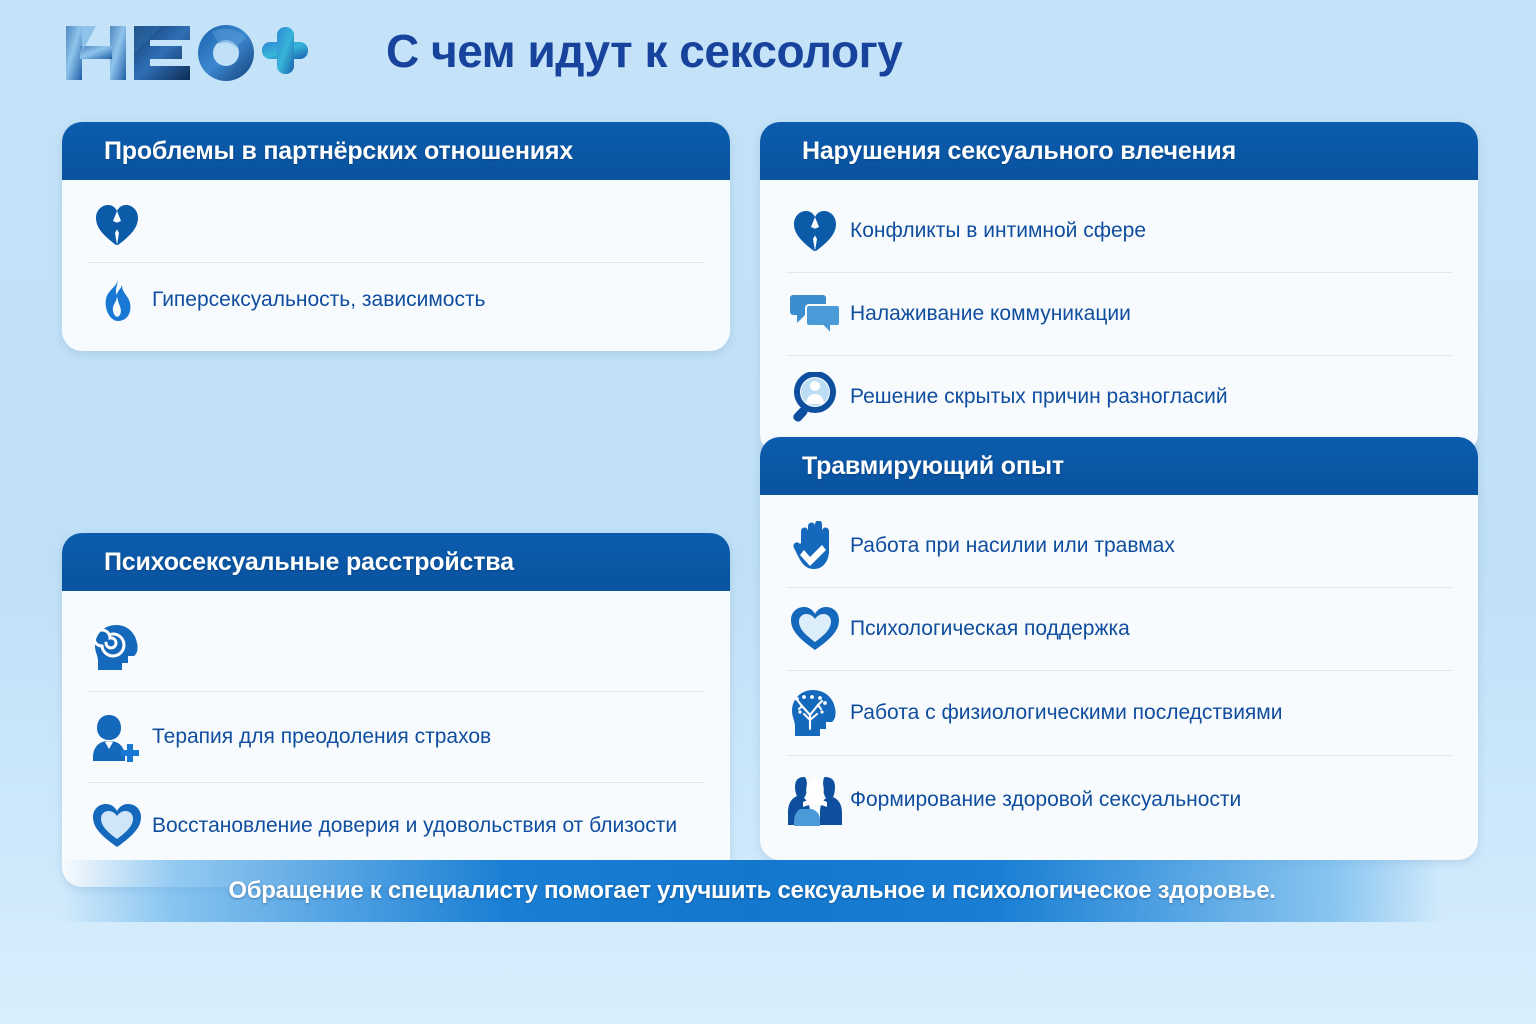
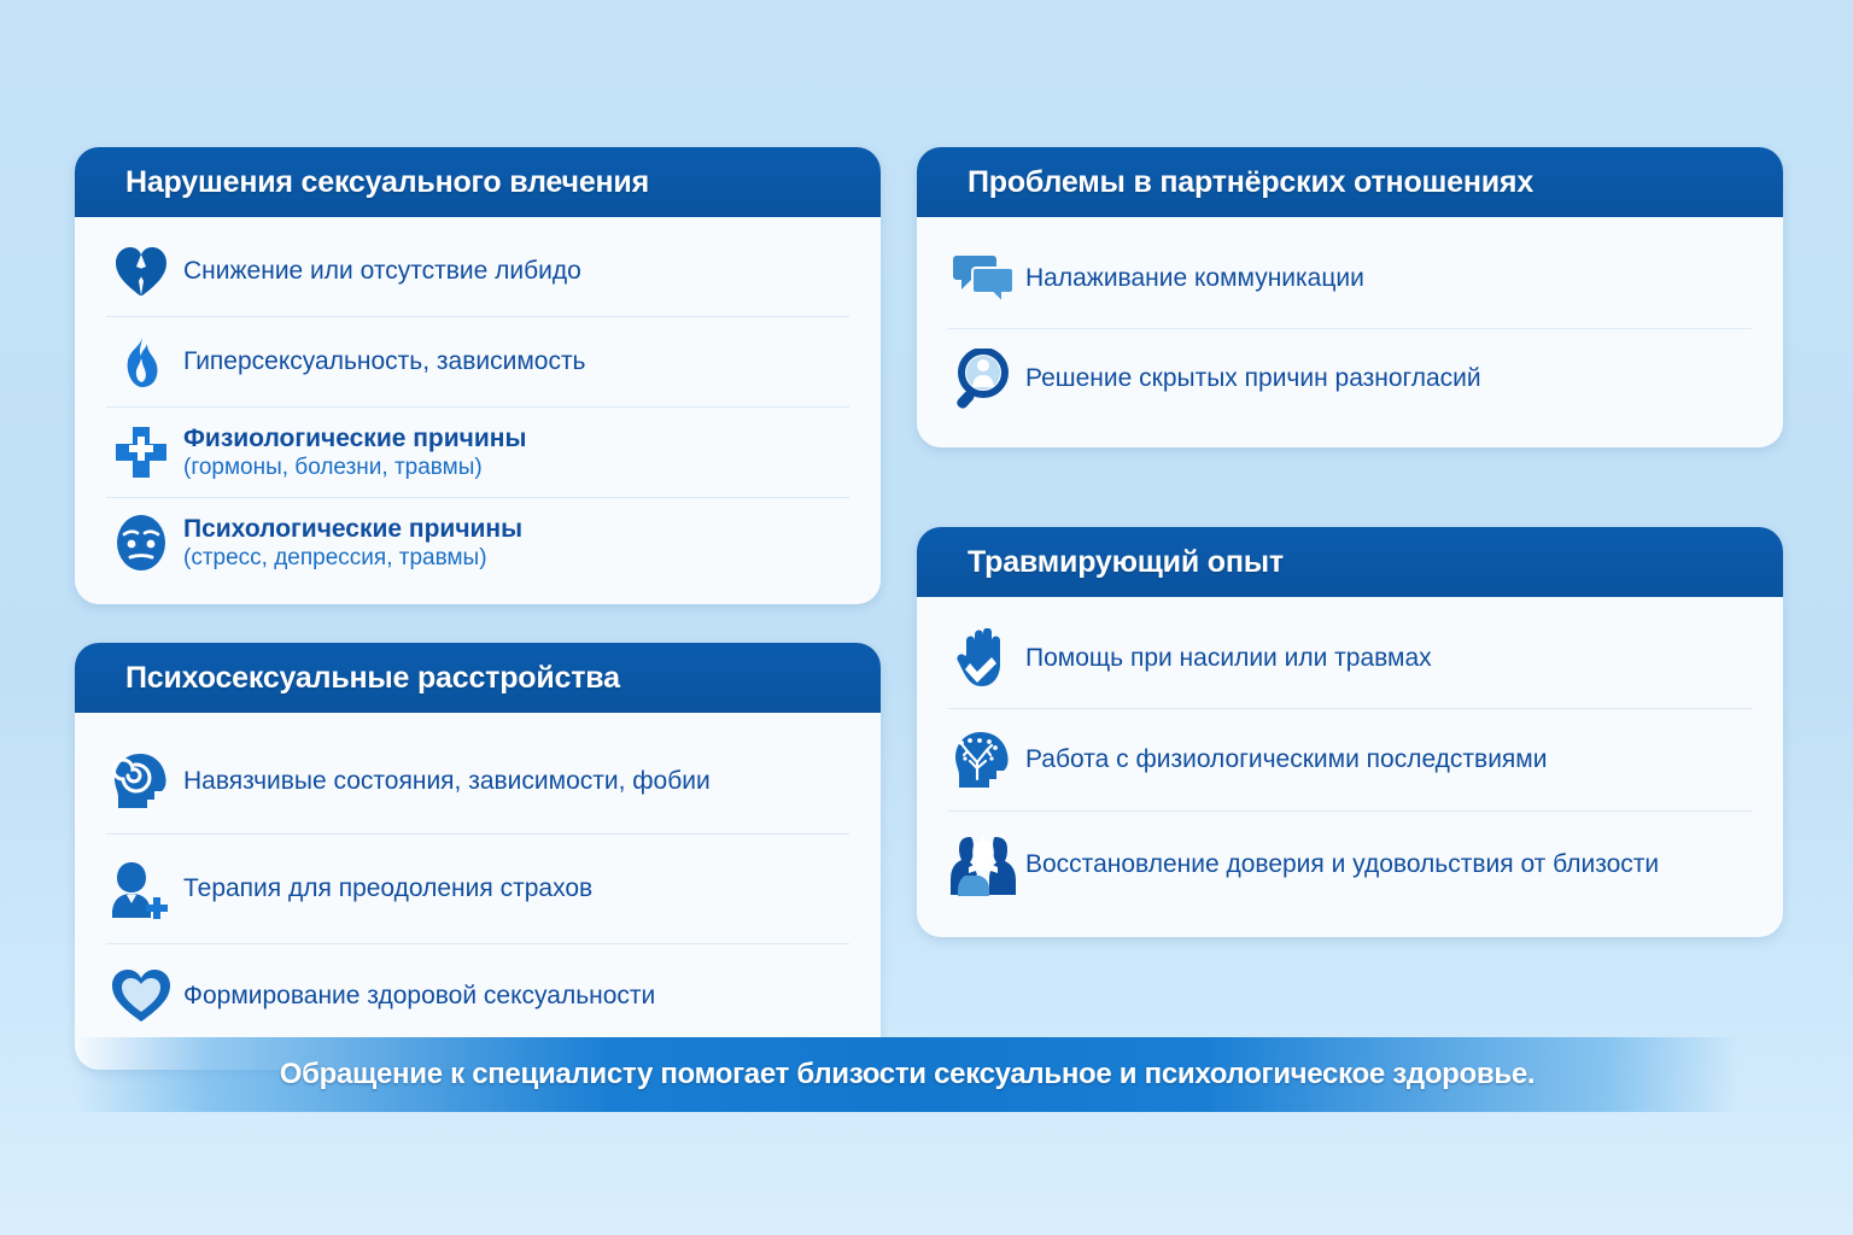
- С чем идут к сексологу
- Проблемы в партнёрских отношениях
+ Нарушения сексуального влечения
+ Снижение или отсутствие либидо
  Гиперсексуальность, зависимость
+ Физиологические причины
+ (гормоны, болезни, травмы)
+ Психологические причины
+ (стресс, депрессия, травмы)
  Психосексуальные расстройства
+ Навязчивые состояния, зависимости, фобии
  Терапия для преодоления страхов
- Восстановление доверия и удовольствия от близости
+ Формирование здоровой сексуальности
- Нарушения сексуального влечения
+ Проблемы в партнёрских отношениях
- Конфликты в интимной сфере
  Налаживание коммуникации
  Решение скрытых причин разногласий
  Травмирующий опыт
- Работа при насилии или травмах
+ Помощь при насилии или травмах
- Психологическая поддержка
  Работа с физиологическими последствиями
- Формирование здоровой сексуальности
+ Восстановление доверия и удовольствия от близости
- Обращение к специалисту помогает улучшить сексуальное и психологическое здоровье.
+ Обращение к специалисту помогает близости сексуальное и психологическое здоровье.
